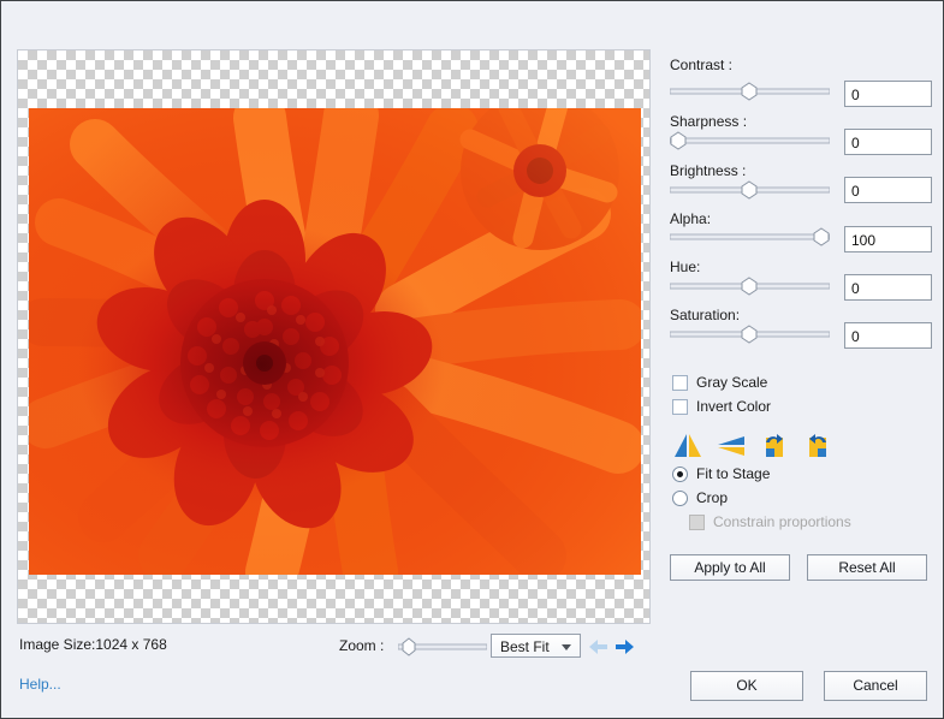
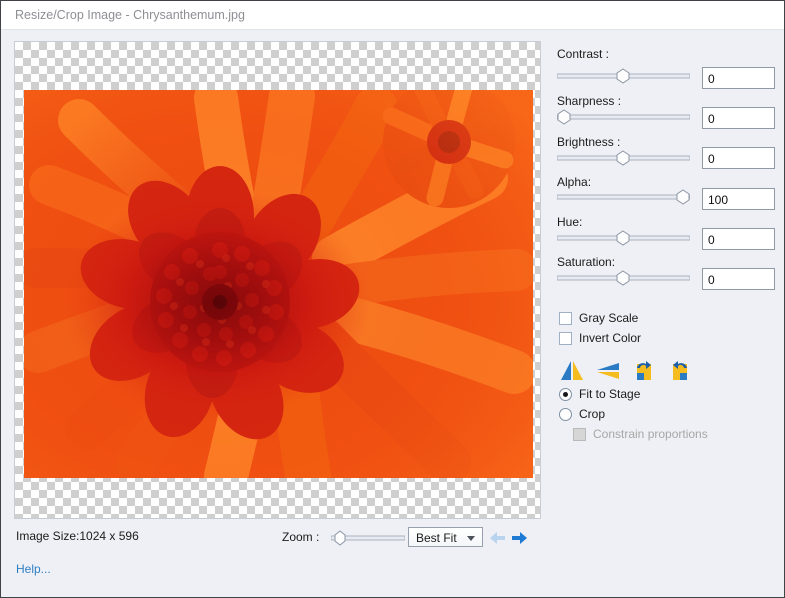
+ Resize/Crop Image - Chrysanthemum.jpg
- Image Size:1024 x 768
+ Image Size:1024 x 596
  Zoom :
  Best Fit
  Help...
  Contrast :
  0
  Sharpness :
  0
  Brightness :
  0
  Alpha:
  100
  Hue:
  0
  Saturation:
  0
  Gray Scale
  Invert Color
  Fit to Stage
  Crop
  Constrain proportions
- Apply to All
- Reset All
- OK
- Cancel
